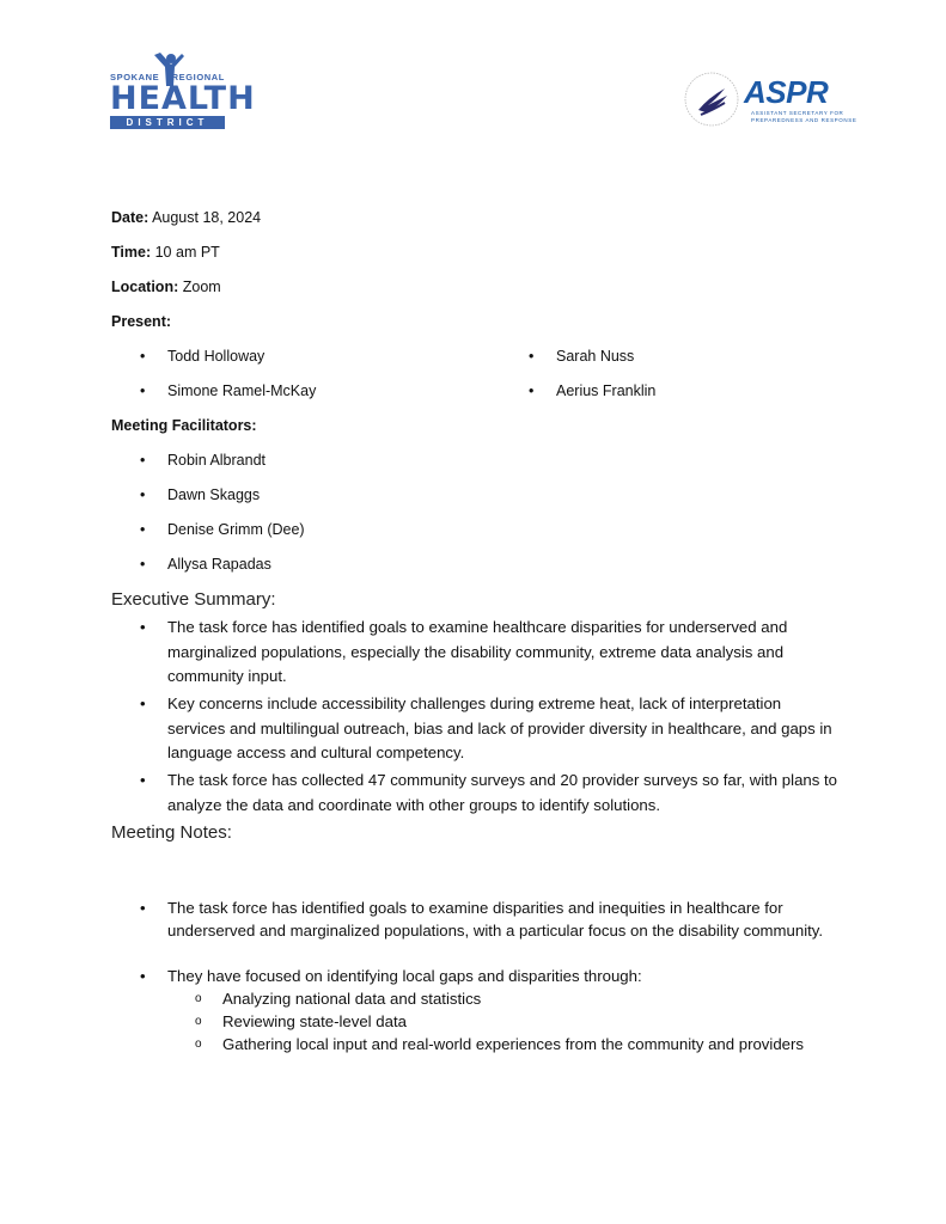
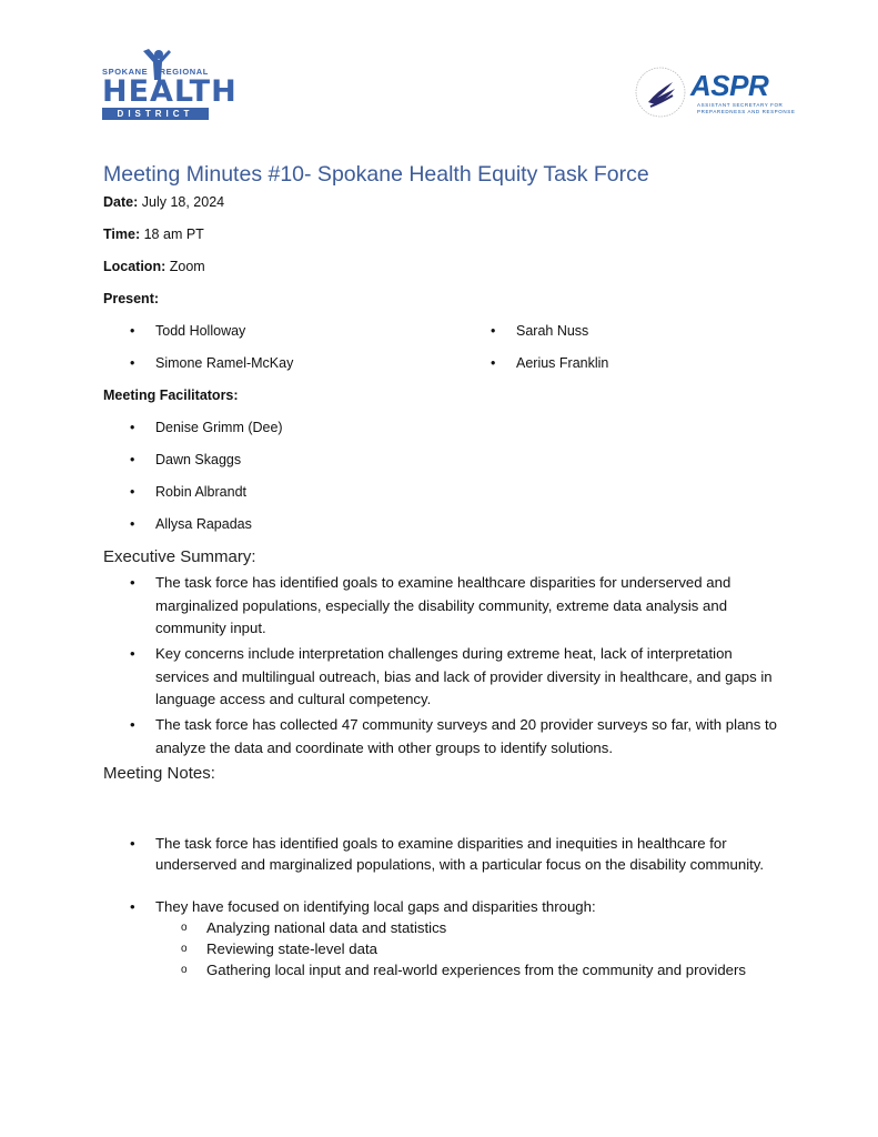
  SPOKANE
  REGIONAL
  HEALTH
  DISTRICT
  ASPR
+ Meeting Minutes #10- Spokane Health Equity Task Force
- Date: August 18, 2024
+ Date: July 18, 2024
- Time: 10 am PT
+ Time: 18 am PT
  Location: Zoom
  Present:
  •
  Todd Holloway
  •
  Simone Ramel-McKay
  •
  Sarah Nuss
  •
  Aerius Franklin
  Meeting Facilitators:
  •
- Robin Albrandt
+ Denise Grimm (Dee)
  •
  Dawn Skaggs
  •
- Denise Grimm (Dee)
+ Robin Albrandt
  •
  Allysa Rapadas
  Executive Summary:
  •
  The task force has identified goals to examine healthcare disparities for underserved and marginalized populations, especially the disability community, extreme data analysis and community input.
  •
- Key concerns include accessibility challenges during extreme heat, lack of interpretation services and multilingual outreach, bias and lack of provider diversity in healthcare, and gaps in language access and cultural competency.
+ Key concerns include interpretation challenges during extreme heat, lack of interpretation services and multilingual outreach, bias and lack of provider diversity in healthcare, and gaps in language access and cultural competency.
  •
  The task force has collected 47 community surveys and 20 provider surveys so far, with plans to analyze the data and coordinate with other groups to identify solutions.
  Meeting Notes:
  •
  The task force has identified goals to examine disparities and inequities in healthcare for underserved and marginalized populations, with a particular focus on the disability community.
  •
  They have focused on identifying local gaps and disparities through:
  o
  Analyzing national data and statistics
  o
  Reviewing state-level data
  o
  Gathering local input and real-world experiences from the community and providers
